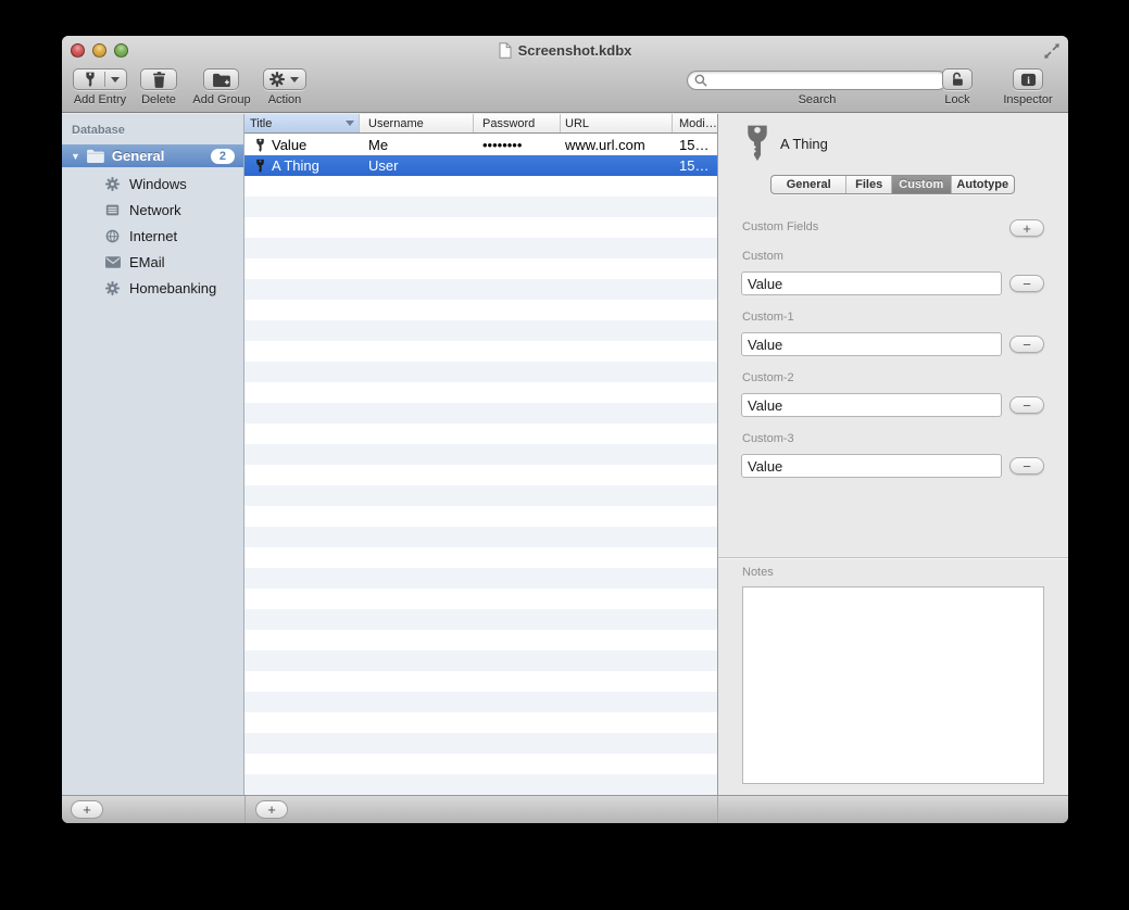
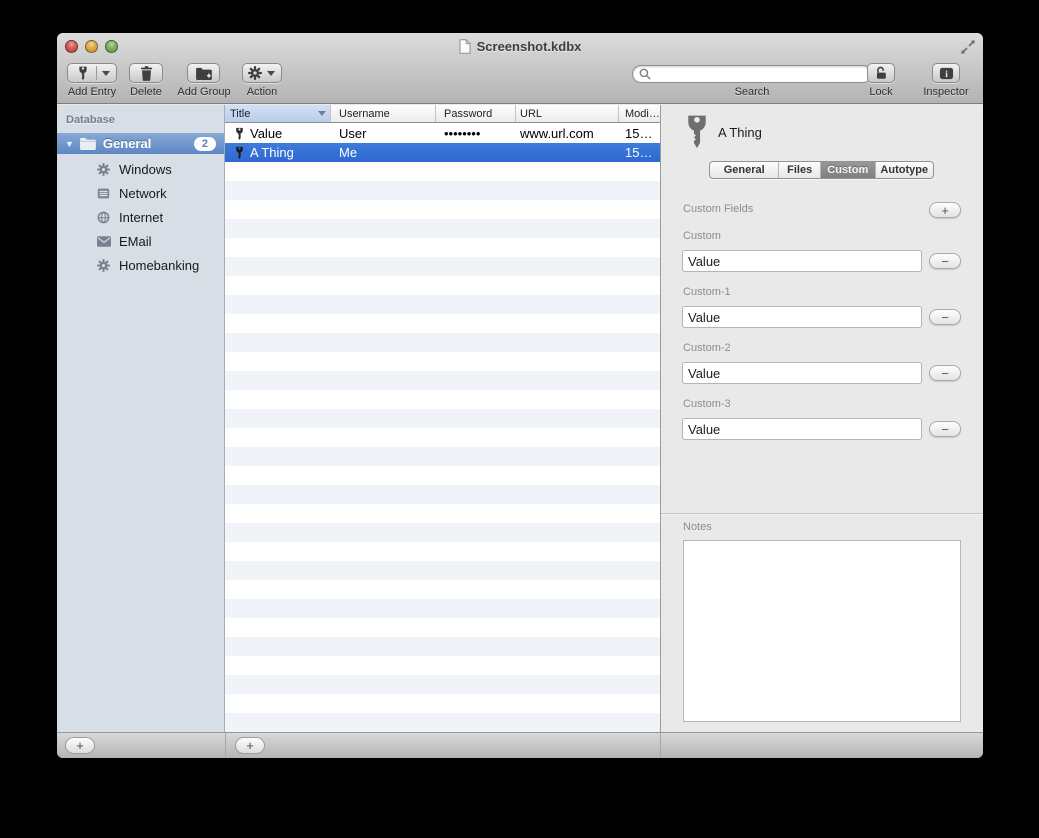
  Screenshot.kdbx
  Add Entry
  Delete
  Add Group
  Action
  Search
  Lock
  i
  Inspector
  Database
  ▼
  General
  2
  Windows
  Network
  Internet
  EMail
  Homebanking
  Title
  Username
  Password
  URL
  Modi…
  Value
- Me
+ User
  ••••••••
  www.url.com
  15…
  A Thing
- User
+ Me
  15…
  A Thing
  General
  Files
  Custom
  Autotype
  Custom Fields
  +
  Custom
  Value
  −
  Custom-1
  Value
  −
  Custom-2
  Value
  −
  Custom-3
  Value
  −
  Notes
  +
  +
